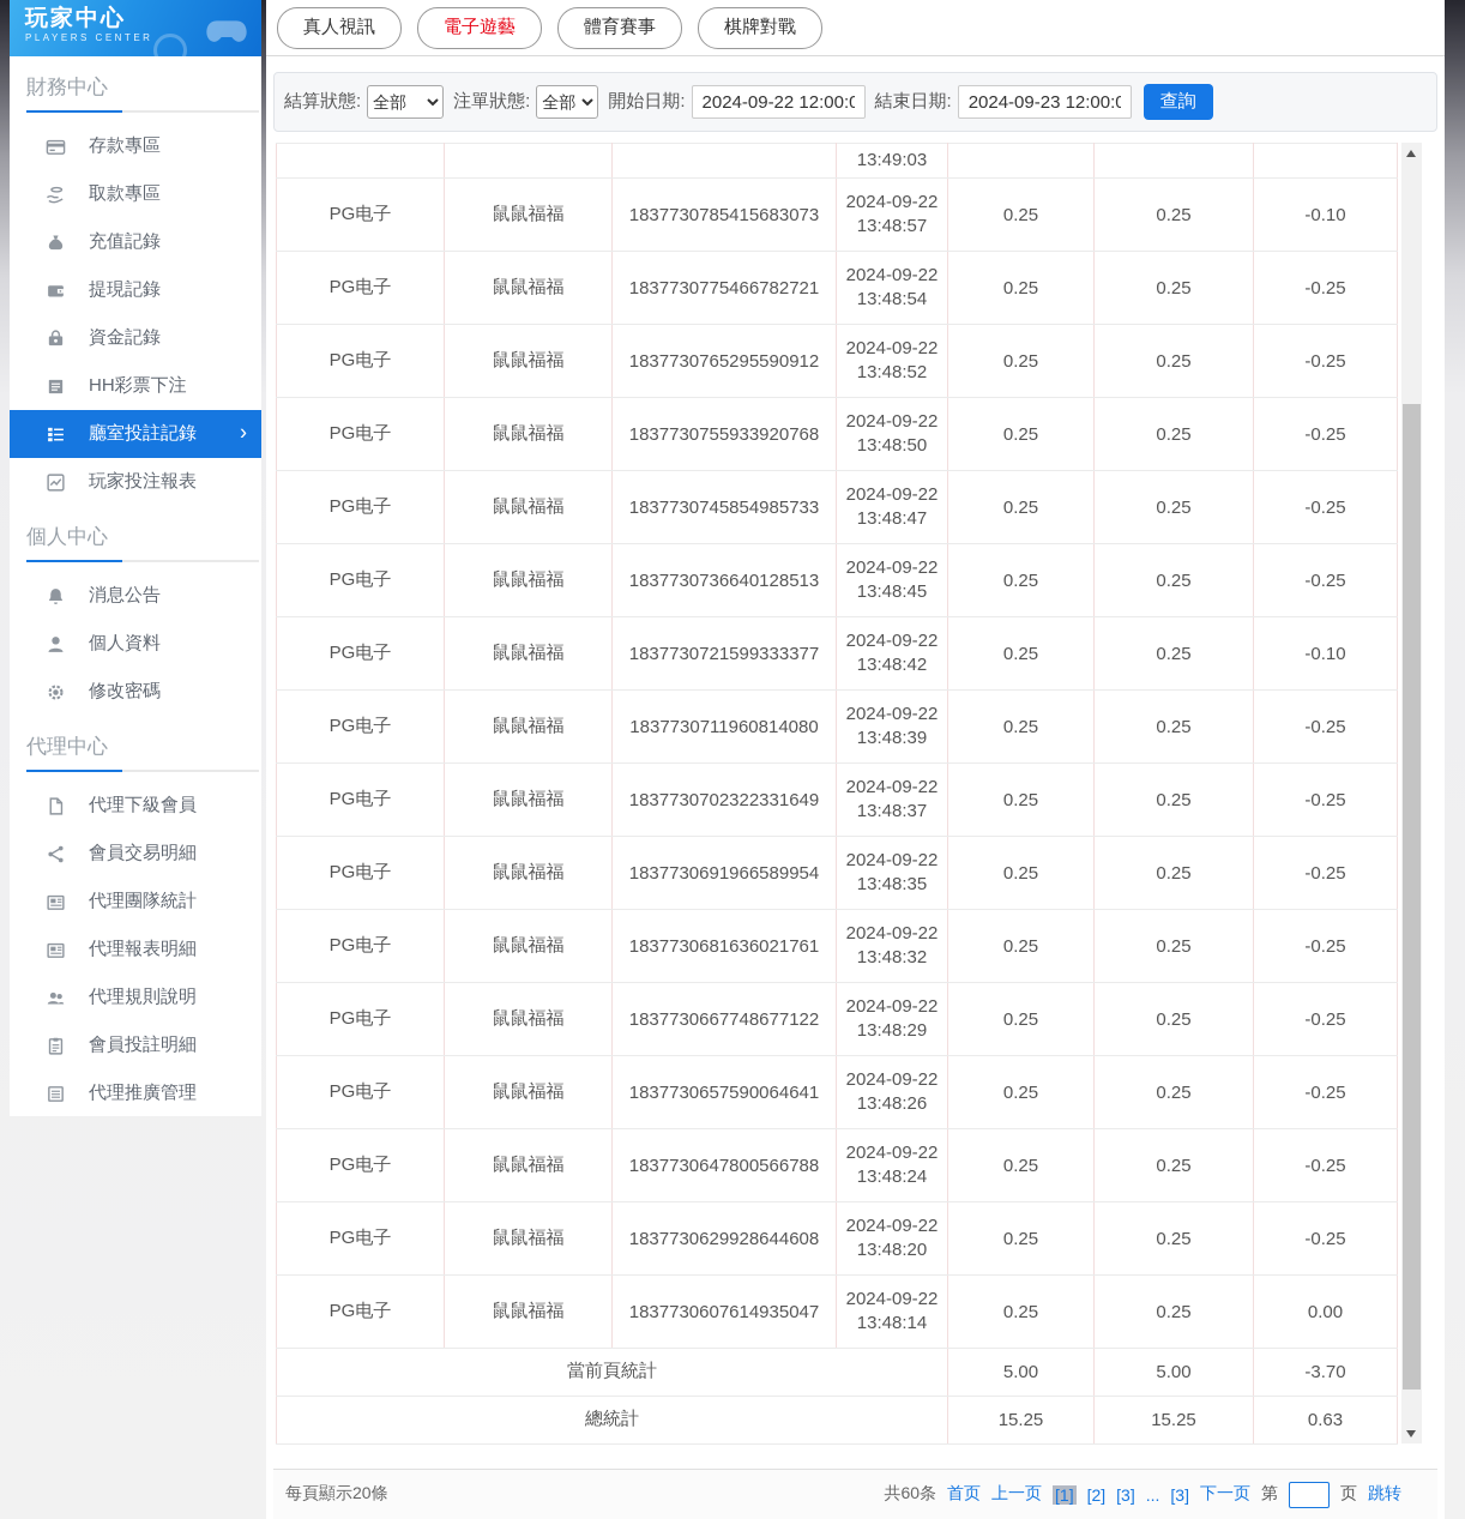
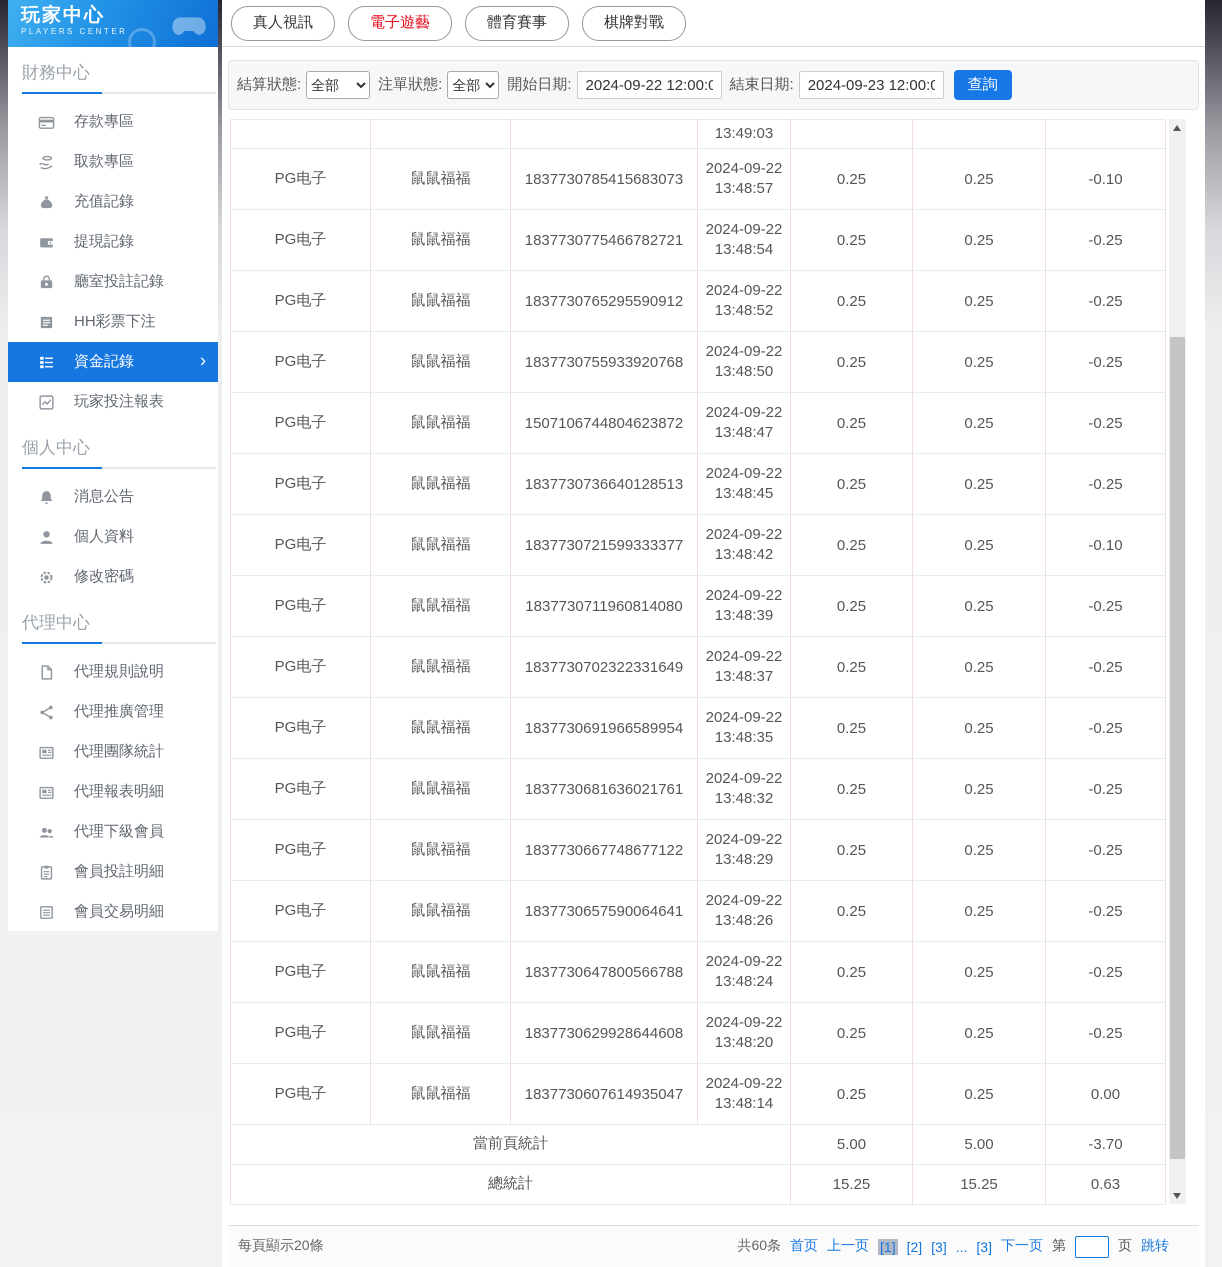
  玩家中心
  PLAYERS CENTER
  財務中心
  存款專區
  取款專區
  充值記錄
  提現記錄
- 資金記錄
+ 廳室投註記錄
  HH彩票下注
- 廳室投註記錄
+ 資金記錄
  ›
  玩家投注報表
  個人中心
  消息公告
  個人資料
  修改密碼
  代理中心
- 代理下級會員
+ 代理規則說明
- 會員交易明細
+ 代理推廣管理
  代理團隊統計
  代理報表明細
- 代理規則說明
+ 代理下級會員
  會員投註明細
- 代理推廣管理
+ 會員交易明細
  真人視訊
  電子遊藝
  體育賽事
  棋牌對戰
  結算狀態:
  全部
  注單狀態:
  全部
  開始日期:
  2024-09-22 12:00:0
  結束日期:
  2024-09-23 12:00:0
  查詢
  			13:49:03
  PG电子	鼠鼠福福	1837730785415683073	2024-09-2213:48:57	0.25	0.25	-0.10
  PG电子	鼠鼠福福	1837730775466782721	2024-09-2213:48:54	0.25	0.25	-0.25
  PG电子	鼠鼠福福	1837730765295590912	2024-09-2213:48:52	0.25	0.25	-0.25
  PG电子	鼠鼠福福	1837730755933920768	2024-09-2213:48:50	0.25	0.25	-0.25
- PG电子	鼠鼠福福	1837730745854985733	2024-09-2213:48:47	0.25	0.25	-0.25
+ PG电子	鼠鼠福福	1507106744804623872	2024-09-2213:48:47	0.25	0.25	-0.25
  PG电子	鼠鼠福福	1837730736640128513	2024-09-2213:48:45	0.25	0.25	-0.25
  PG电子	鼠鼠福福	1837730721599333377	2024-09-2213:48:42	0.25	0.25	-0.10
  PG电子	鼠鼠福福	1837730711960814080	2024-09-2213:48:39	0.25	0.25	-0.25
  PG电子	鼠鼠福福	1837730702322331649	2024-09-2213:48:37	0.25	0.25	-0.25
  PG电子	鼠鼠福福	1837730691966589954	2024-09-2213:48:35	0.25	0.25	-0.25
  PG电子	鼠鼠福福	1837730681636021761	2024-09-2213:48:32	0.25	0.25	-0.25
  PG电子	鼠鼠福福	1837730667748677122	2024-09-2213:48:29	0.25	0.25	-0.25
  PG电子	鼠鼠福福	1837730657590064641	2024-09-2213:48:26	0.25	0.25	-0.25
  PG电子	鼠鼠福福	1837730647800566788	2024-09-2213:48:24	0.25	0.25	-0.25
  PG电子	鼠鼠福福	1837730629928644608	2024-09-2213:48:20	0.25	0.25	-0.25
  PG电子	鼠鼠福福	1837730607614935047	2024-09-2213:48:14	0.25	0.25	0.00
  當前頁統計	5.00	5.00	-3.70
  總統計	15.25	15.25	0.63
  每頁顯示20條
  共60条
  首页
  上一页
  [1]
  [2]
  [3]
  ...
  [3]
  下一页
  第
  页
  跳转
